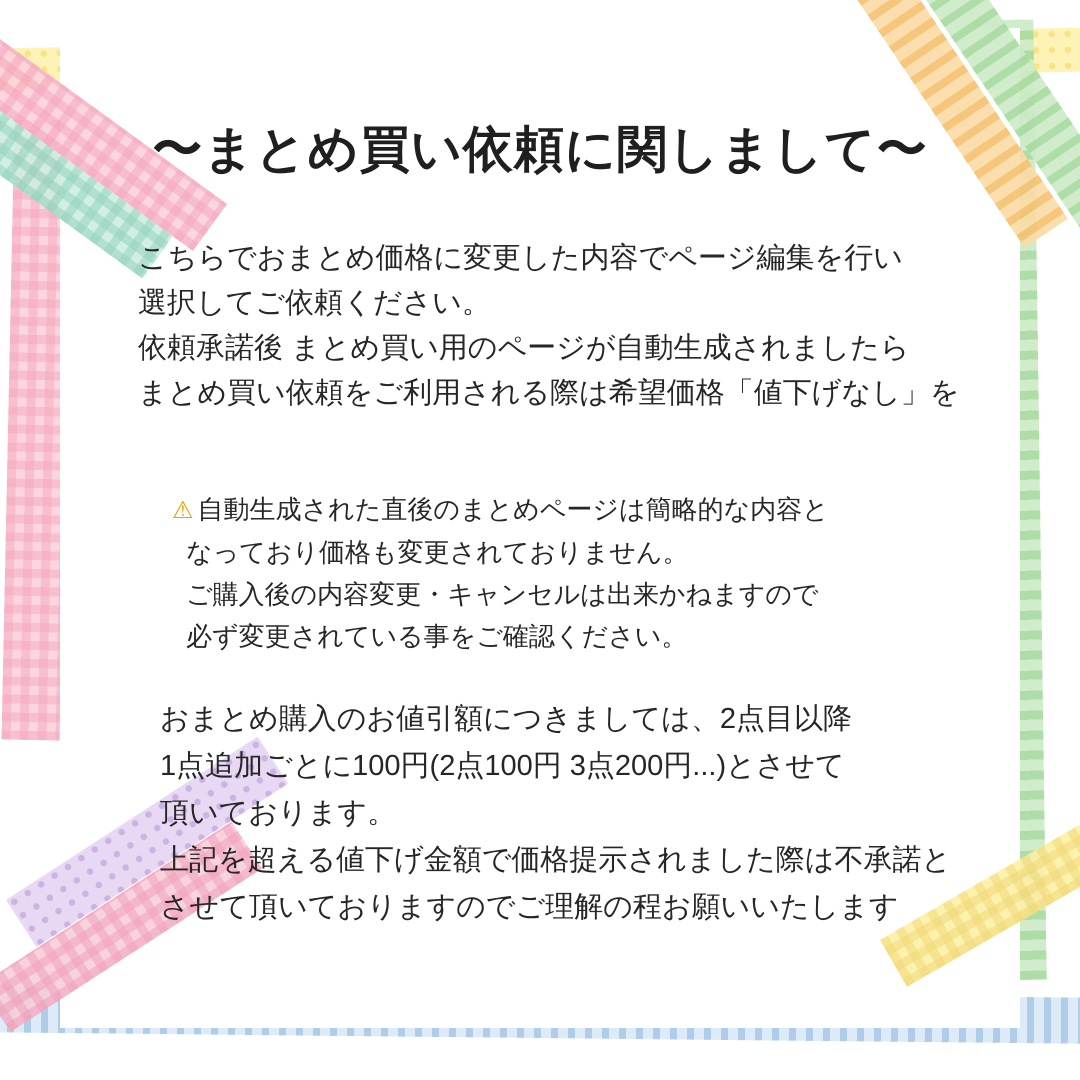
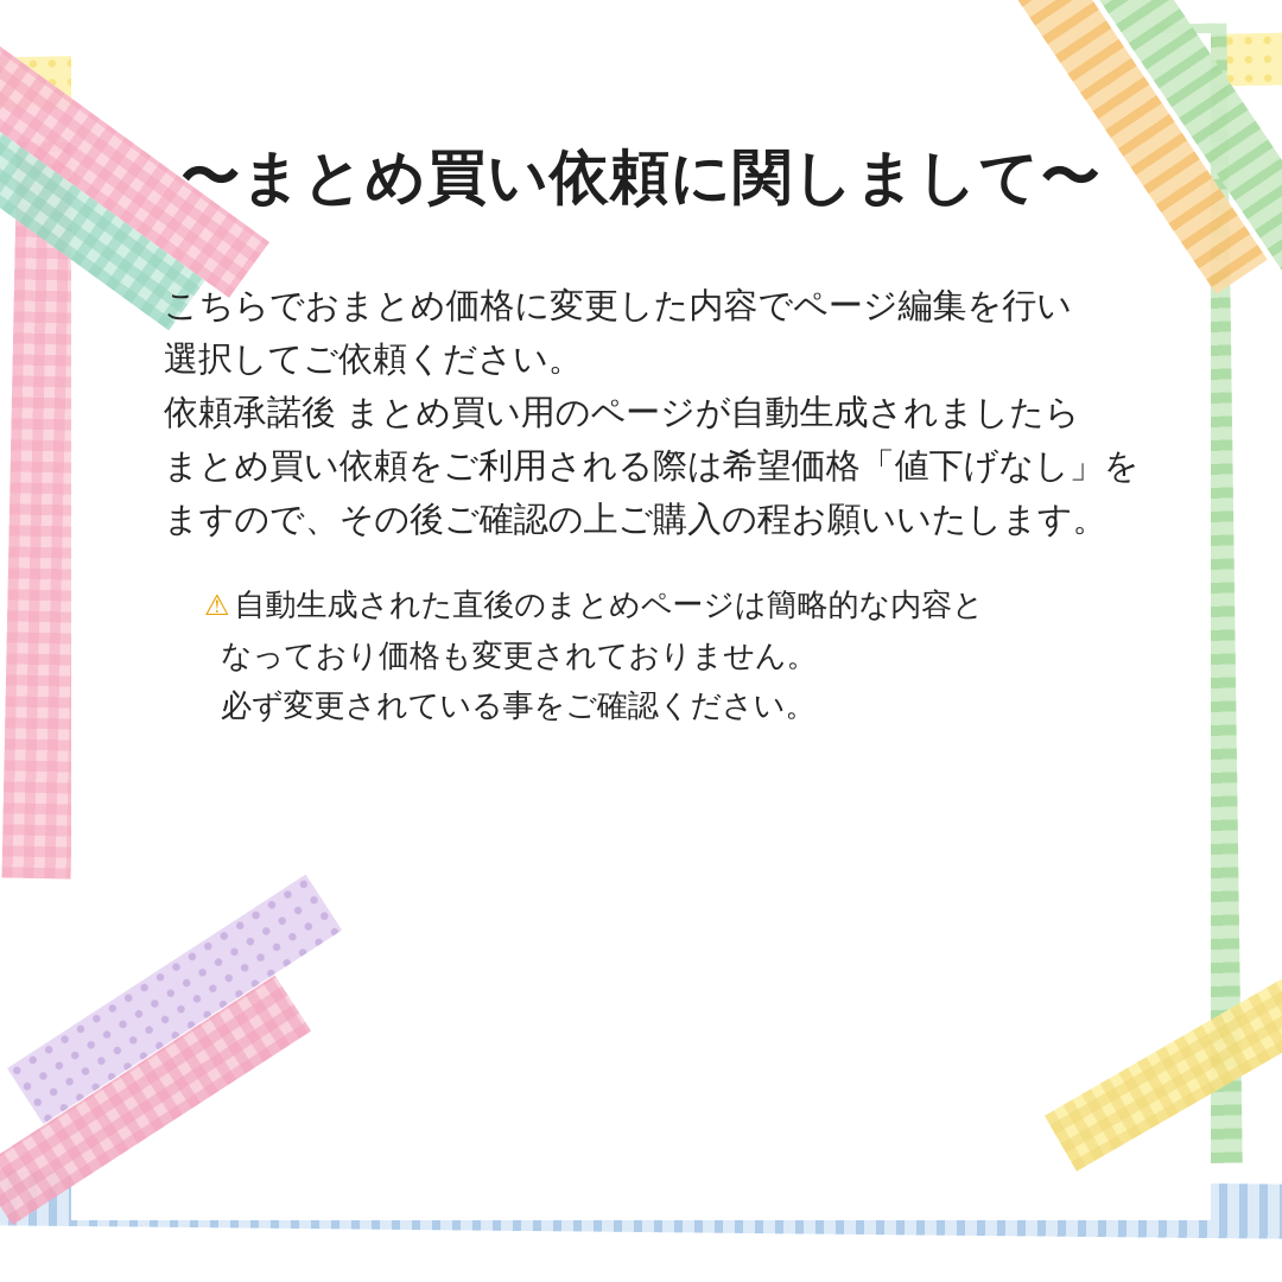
  〜まとめ買い依頼に関しまして〜
  こちらでおまとめ価格に変更した内容でページ編集を行い
  選択してご依頼ください。
  依頼承諾後 まとめ買い用のページが自動生成されましたら
  まとめ買い依頼をご利用される際は希望価格「値下げなし」を
+ ますので、その後ご確認の上ご購入の程お願いいたします。
  ⚠ 自動生成された直後のまとめページは簡略的な内容と
  なっており価格も変更されておりません。
- ご購入後の内容変更・キャンセルは出来かねますので
  必ず変更されている事をご確認ください。
- おまとめ購入のお値引額につきましては、2点目以降
- 1点追加ごとに100円(2点100円 3点200円...)とさせて
- 頂いております。
- 上記を超える値下げ金額で価格提示されました際は不承諾と
- させて頂いておりますのでご理解の程お願いいたします
